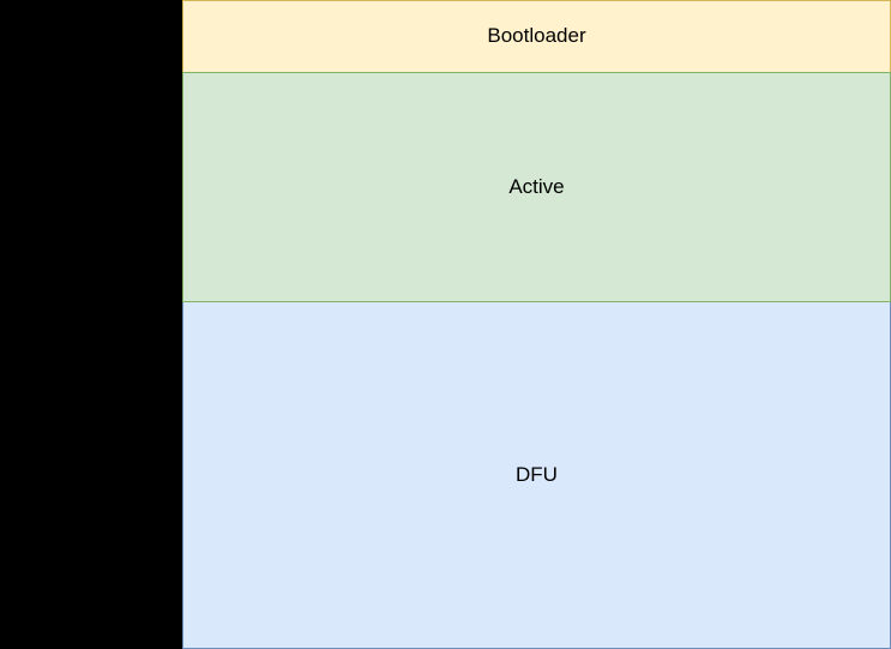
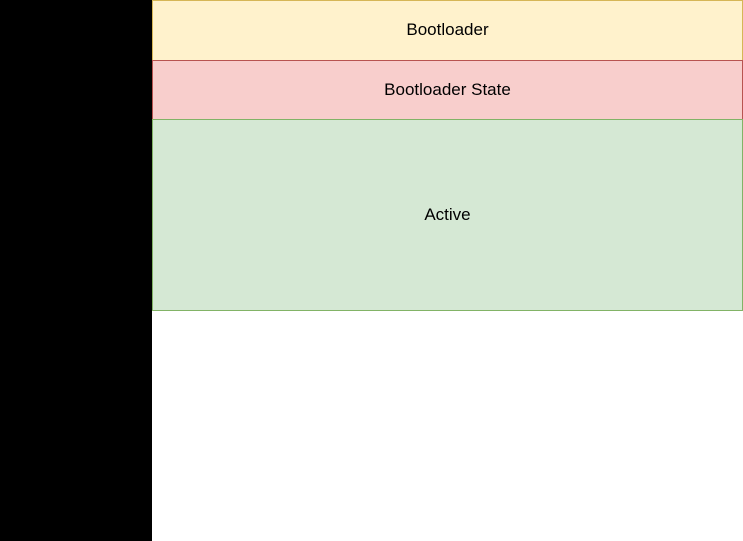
  Bootloader
+ Bootloader State
  Active
- DFU
